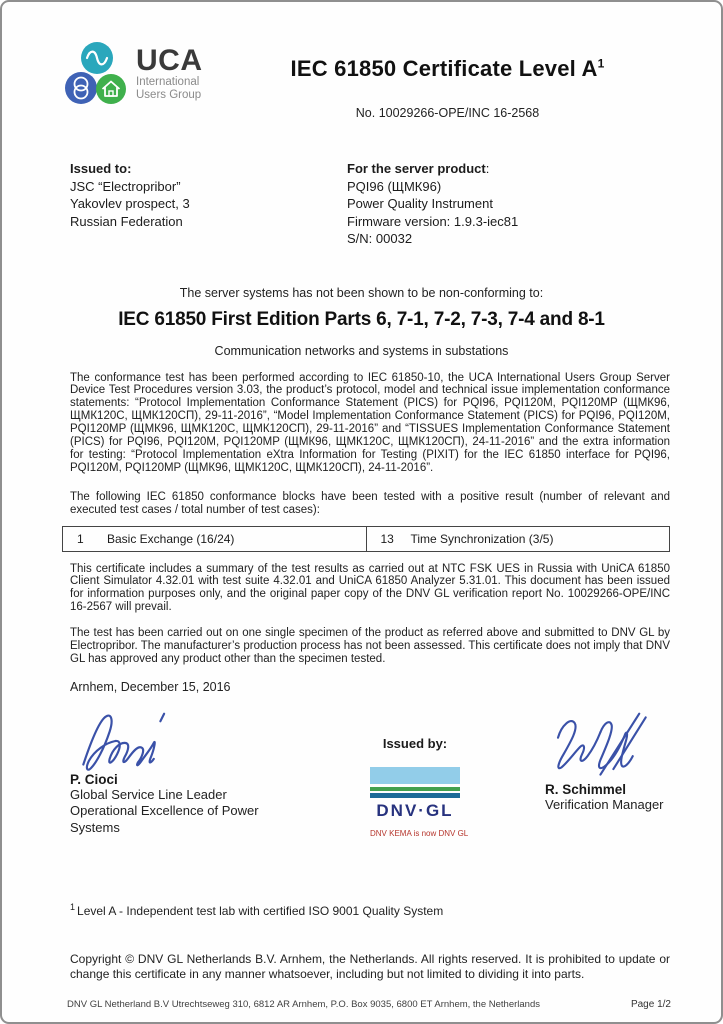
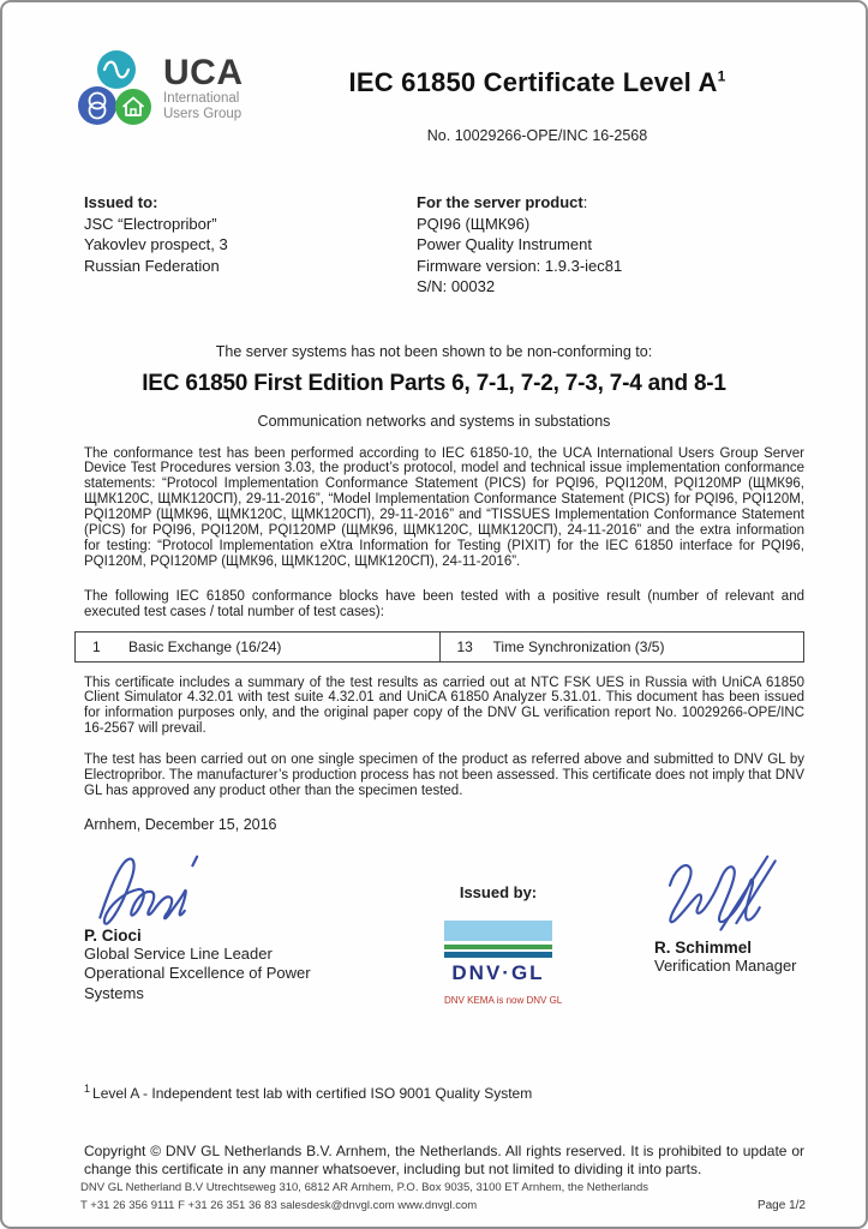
  UCA
  International
  Users Group
  IEC 61850 Certificate Level A1
  No. 10029266-OPE/INC 16-2568
  Issued to:
  JSC “Electropribor”
  Yakovlev prospect, 3
  Russian Federation
  For the server product:
  PQI96 (ЩМК96)
  Power Quality Instrument
  Firmware version: 1.9.3-iec81
  S/N: 00032
  The server systems has not been shown to be non-conforming to:
  IEC 61850 First Edition Parts 6, 7-1, 7-2, 7-3, 7-4 and 8-1
  Communication networks and systems in substations
  The conformance test has been performed according to IEC 61850-10, the UCA International Users Group Server Device Test Procedures version 3.03, the product’s protocol, model and technical issue implementation conformance statements: “Protocol Implementation Conformance Statement (PICS) for PQI96, PQI120M, PQI120MP (ЩМК96, ЩМК120С, ЩМК120СП), 29-11-2016”, “Model Implementation Conformance Statement (PICS) for PQI96, PQI120M, PQI120MP (ЩМК96, ЩМК120С, ЩМК120СП), 29-11-2016” and “TISSUES Implementation Conformance Statement (PICS) for PQI96, PQI120M, PQI120MP (ЩМК96, ЩМК120С, ЩМК120СП), 24-11-2016” and the extra information for testing: “Protocol Implementation eXtra Information for Testing (PIXIT) for the IEC 61850 interface for PQI96, PQI120M, PQI120MP (ЩМК96, ЩМК120С, ЩМК120СП), 24-11-2016”.
  The following IEC 61850 conformance blocks have been tested with a positive result (number of relevant and executed test cases / total number of test cases):
  1 Basic Exchange (16/24)	13 Time Synchronization (3/5)
  This certificate includes a summary of the test results as carried out at NTC FSK UES in Russia with UniCA 61850 Client Simulator 4.32.01 with test suite 4.32.01 and UniCA 61850 Analyzer 5.31.01. This document has been issued for information purposes only, and the original paper copy of the DNV GL verification report No. 10029266-OPE/INC 16-2567 will prevail.
  The test has been carried out on one single specimen of the product as referred above and submitted to DNV GL by Electropribor. The manufacturer’s production process has not been assessed. This certificate does not imply that DNV GL has approved any product other than the specimen tested.
  Arnhem, December 15, 2016
  P. Cioci
  Global Service Line Leader
  Operational Excellence of Power
  Systems
  Issued by:
  DNV·GL
  DNV KEMA is now DNV GL
  R. Schimmel
  Verification Manager
  1 Level A - Independent test lab with certified ISO 9001 Quality System
  Copyright © DNV GL Netherlands B.V. Arnhem, the Netherlands. All rights reserved. It is prohibited to update or change this certificate in any manner whatsoever, including but not limited to dividing it into parts.
- DNV GL Netherland B.V Utrechtseweg 310, 6812 AR Arnhem, P.O. Box 9035, 6800 ET Arnhem, the Netherlands
+ DNV GL Netherland B.V Utrechtseweg 310, 6812 AR Arnhem, P.O. Box 9035, 3100 ET Arnhem, the Netherlands
+ T +31 26 356 9111 F +31 26 351 36 83 salesdesk@dnvgl.com www.dnvgl.com
  Page 1/2
